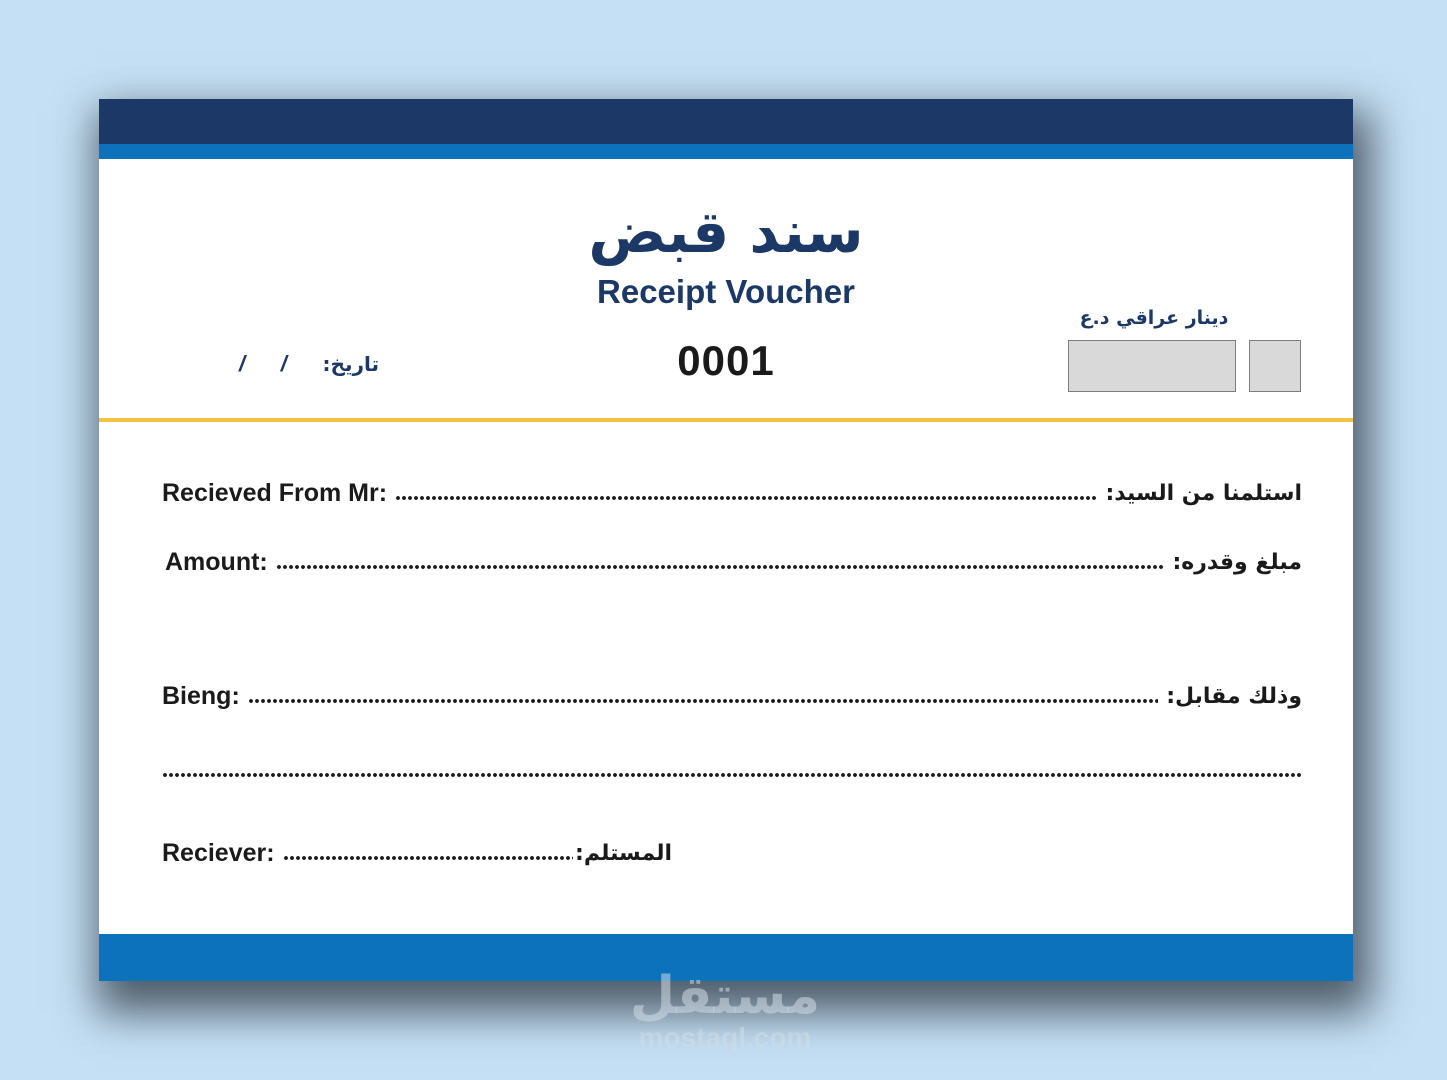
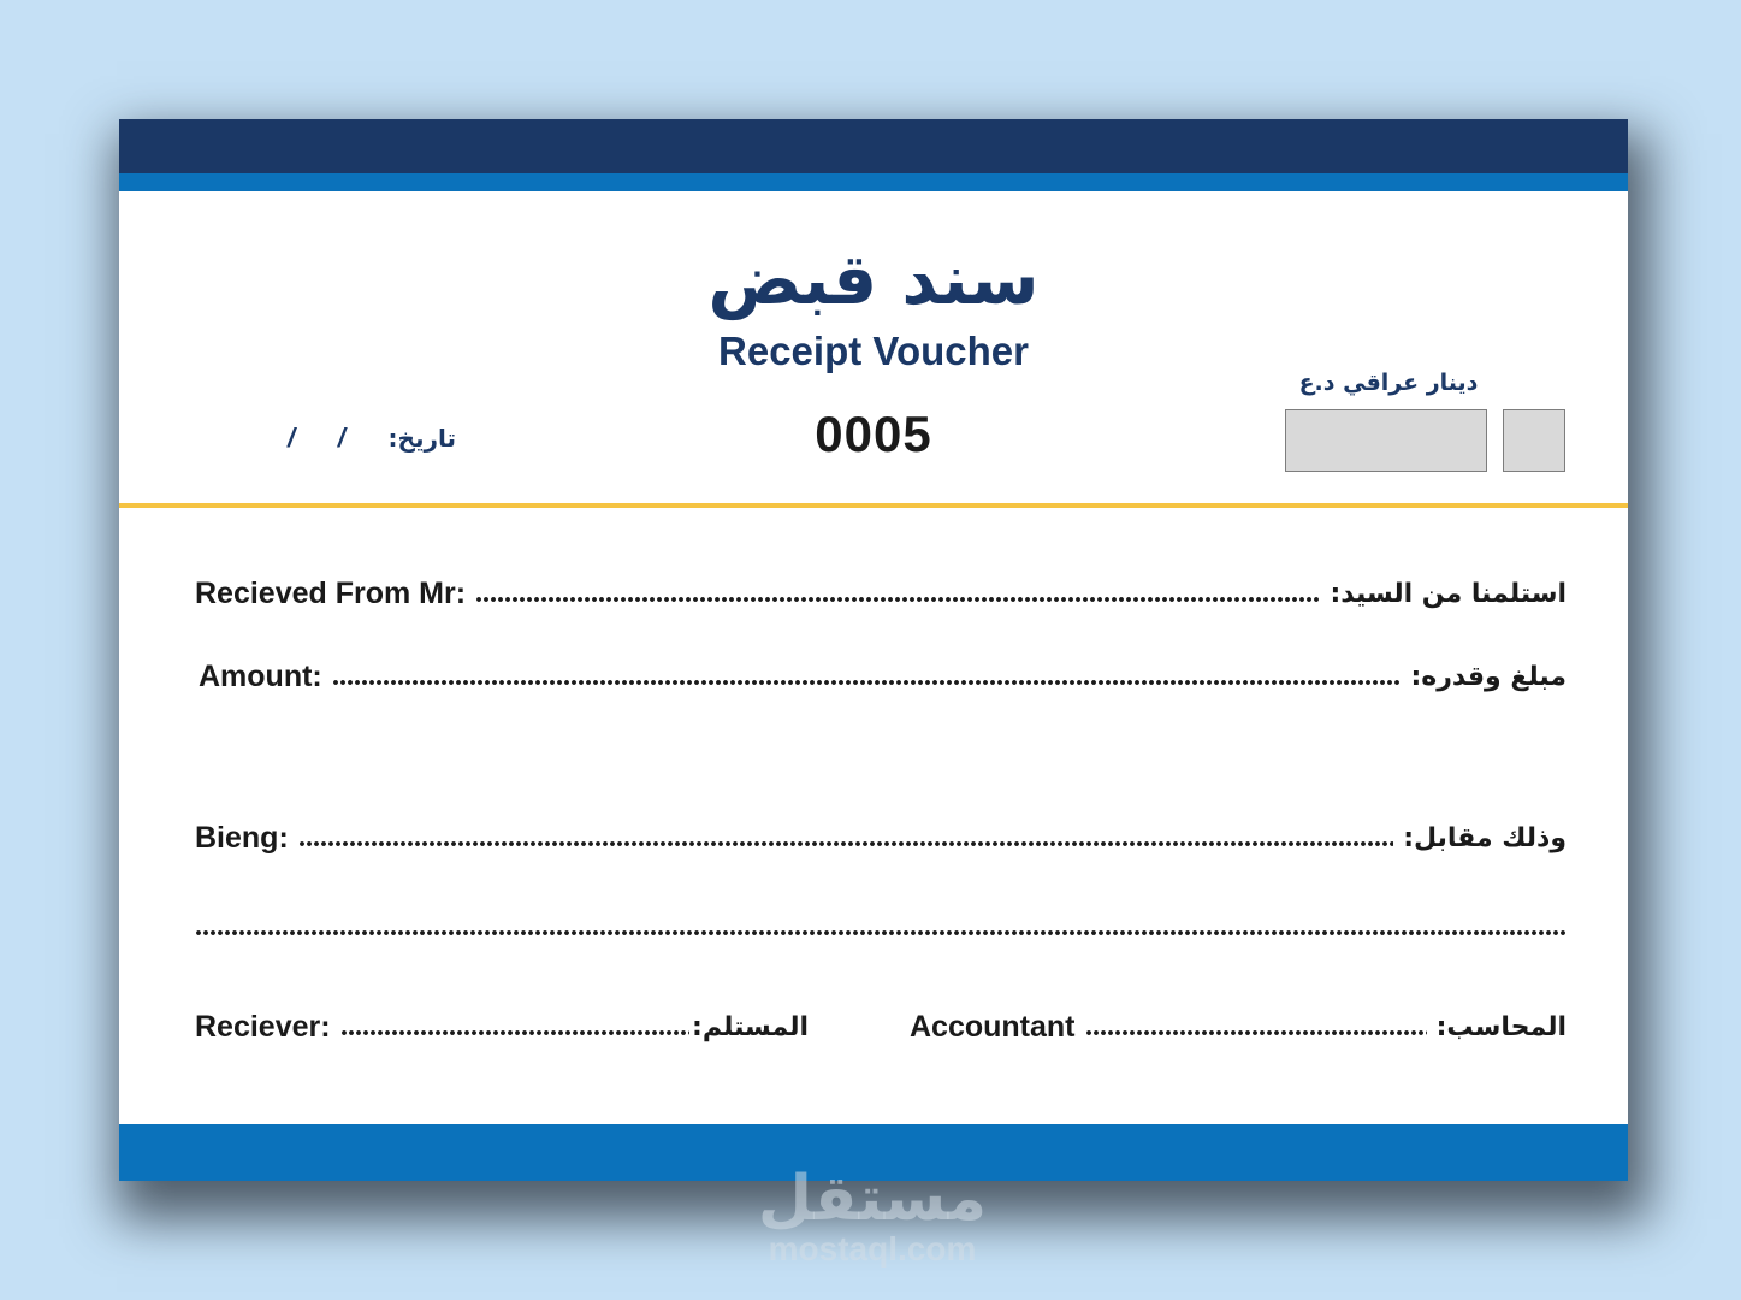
  سند قبض
  Receipt Voucher
- 0001
+ 0005
  /
  /
  تاريخ:
  دينار عراقي د.ع
  Recieved From Mr:
  استلمنا من السيد:
  Amount:
  مبلغ وقدره:
  Bieng:
  وذلك مقابل:
  Reciever:
  المستلم:
+ Accountant
+ المحاسب:
  مستقل
  mostaql.com
